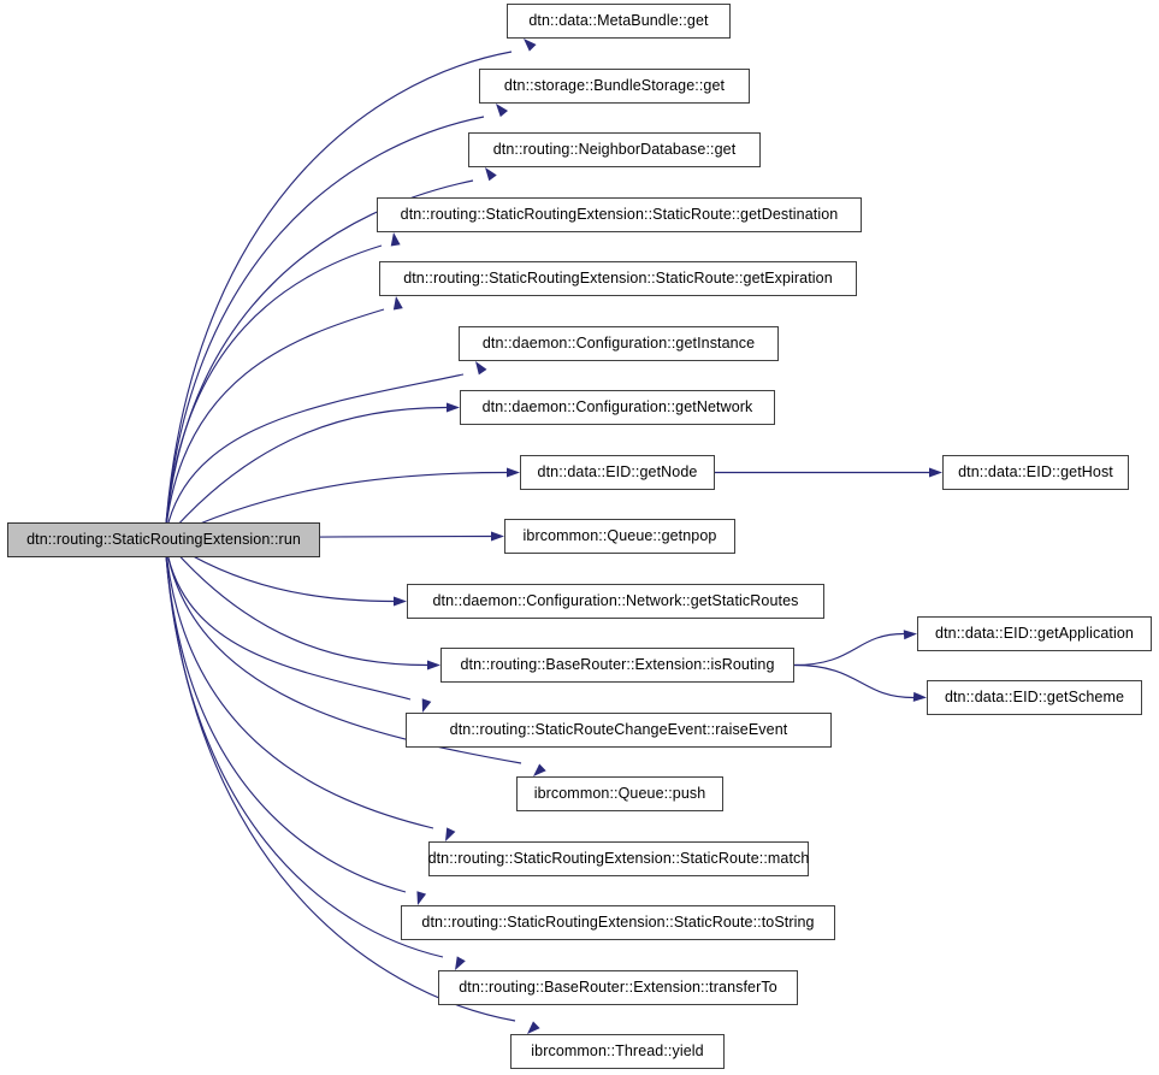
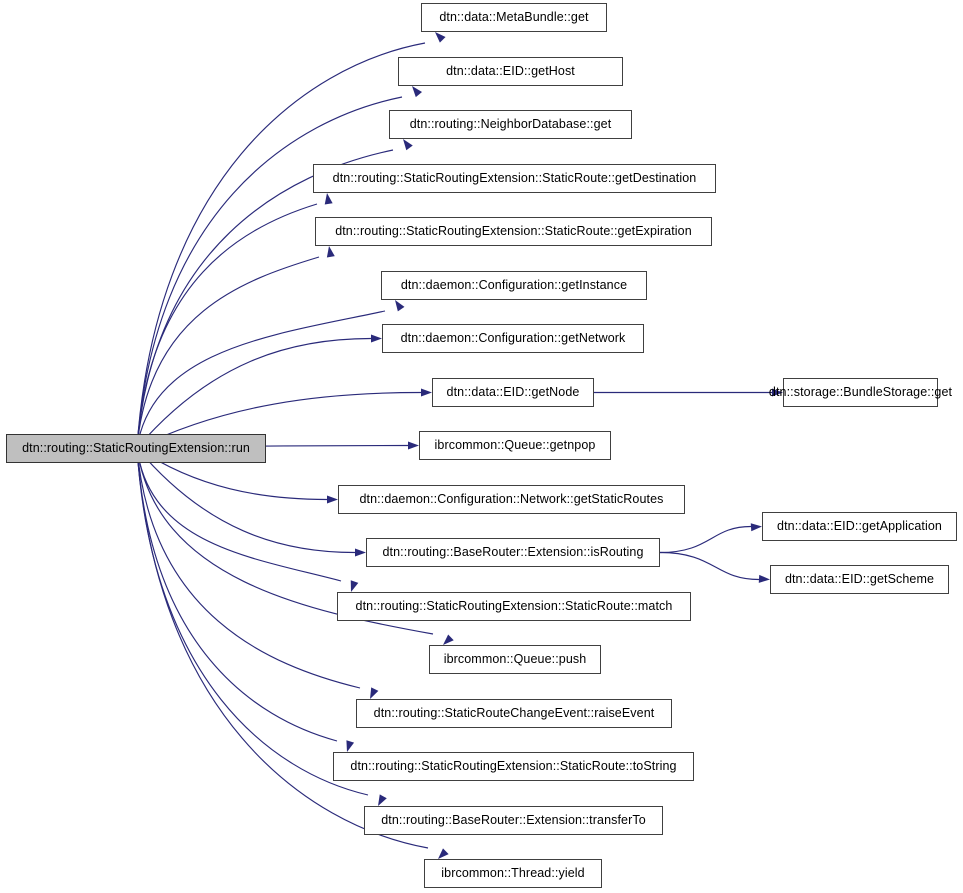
  dtn::routing::StaticRoutingExtension::run
  dtn::data::MetaBundle::get
- dtn::storage::BundleStorage::get
+ dtn::data::EID::getHost
  dtn::routing::NeighborDatabase::get
  dtn::routing::StaticRoutingExtension::StaticRoute::getDestination
  dtn::routing::StaticRoutingExtension::StaticRoute::getExpiration
  dtn::daemon::Configuration::getInstance
  dtn::daemon::Configuration::getNetwork
  dtn::data::EID::getNode
  ibrcommon::Queue::getnpop
  dtn::daemon::Configuration::Network::getStaticRoutes
  dtn::routing::BaseRouter::Extension::isRouting
- dtn::routing::StaticRouteChangeEvent::raiseEvent
+ dtn::routing::StaticRoutingExtension::StaticRoute::match
  ibrcommon::Queue::push
- dtn::routing::StaticRoutingExtension::StaticRoute::match
+ dtn::routing::StaticRouteChangeEvent::raiseEvent
  dtn::routing::StaticRoutingExtension::StaticRoute::toString
  dtn::routing::BaseRouter::Extension::transferTo
  ibrcommon::Thread::yield
- dtn::data::EID::getHost
+ dtn::storage::BundleStorage::get
  dtn::data::EID::getApplication
  dtn::data::EID::getScheme
